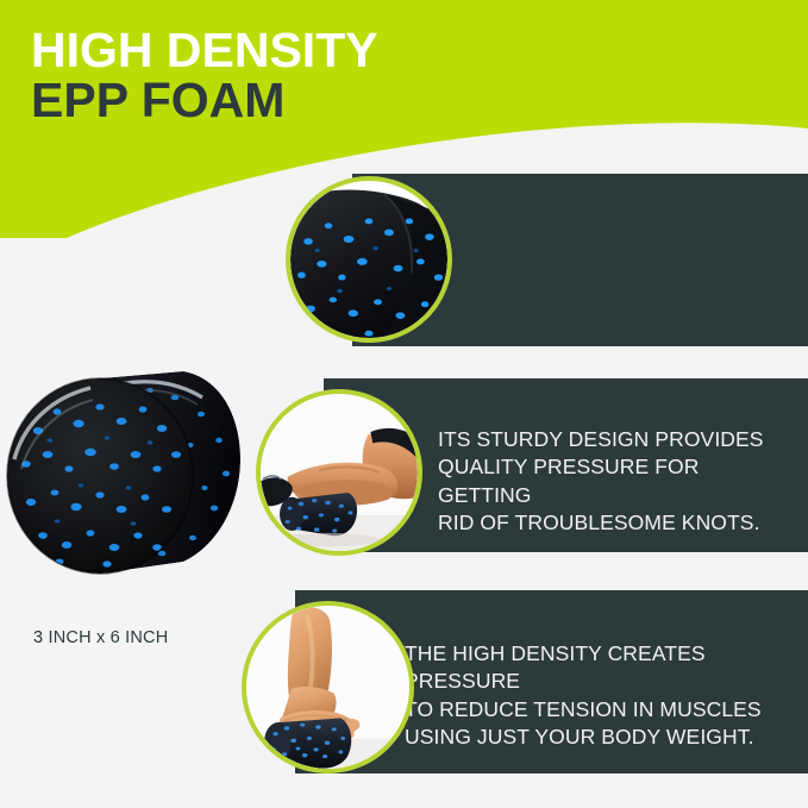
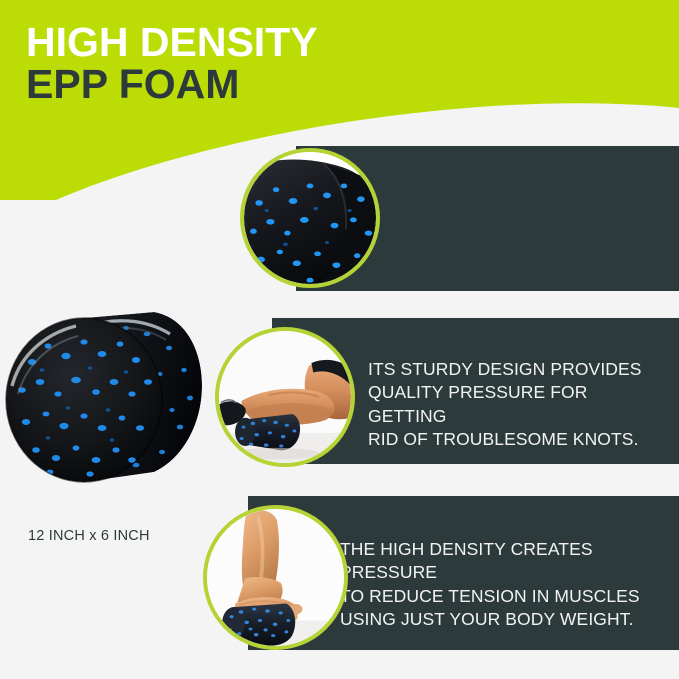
  HIGH DENSITY
  EPP FOAM
- 3 INCH x 6 INCH
+ 12 INCH x 6 INCH
  ITS STURDY DESIGN PROVIDES
  QUALITY PRESSURE FOR GETTING
  RID OF TROUBLESOME KNOTS.
  THE HIGH DENSITY CREATES RESSURE
  O REDUCE TENSION IN MUSCLES
  USING JUST YOUR BODY WEIGHT.
